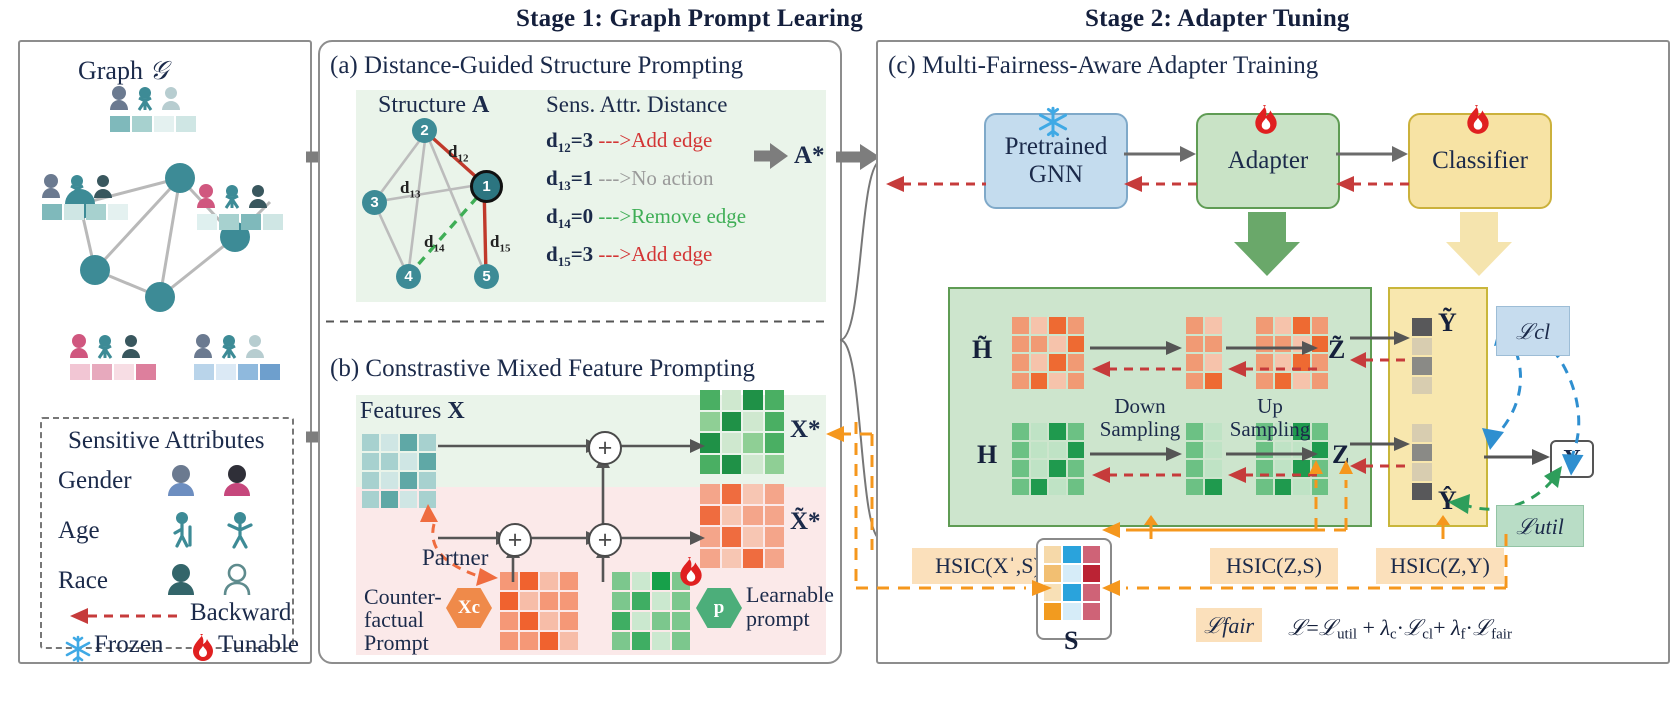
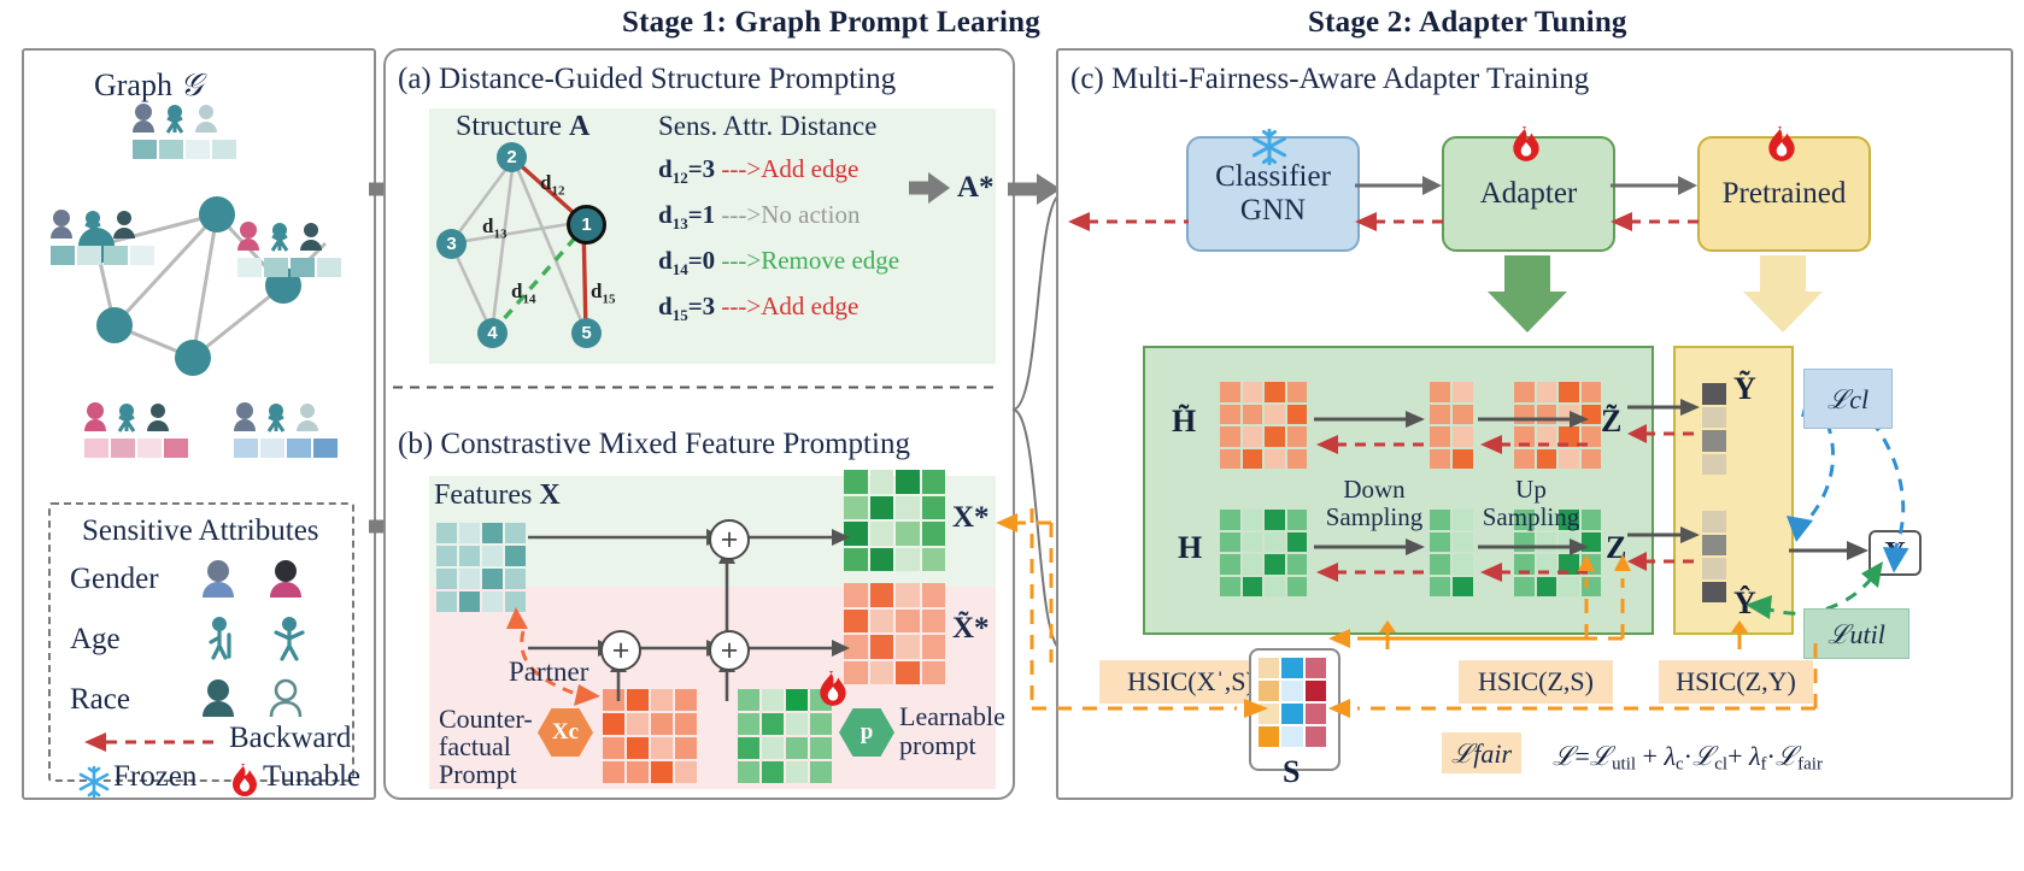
  Stage 1: Graph Prompt Learing
  Stage 2: Adapter Tuning
  Graph 𝒢
  Sensitive Attributes
  Gender
  Age
  Race
  Backward
  Frozen
  Tunable
  (a) Distance-Guided Structure Prompting
  Structure A
  Sens. Attr. Distance
  2
  3
  4
  5
  1
  d12
  d13
  d14
  d15
  d12=3 --->Add edge
  d13=1 --->No action
  d14=0 --->Remove edge
  d15=3 --->Add edge
  A*
  (b) Constrastive Mixed Feature Prompting
  Features X
  +
  +
  +
  X*
  X̃*
  Partner
  Counter-
  factual
  Prompt
  Xc
  p
  Learnable
  prompt
  (c) Multi-Fairness-Aware Adapter Training
- Pretrained
+ Classifier
  GNN
  Adapter
- Classifier
+ Pretrained
  H̃
  H
  Z̃
  Z
  Down
  Sampling
  Up
  Sampling
  Ỹ
  Ŷ
  ℒcl
  ℒutil
  ℒfair
  HSIC(Xˈ,S
  HSIC(Z,S)
  HSIC(Z,Y)
  S
  ℒ=ℒutil + λc·ℒcl+ λf·ℒfair
